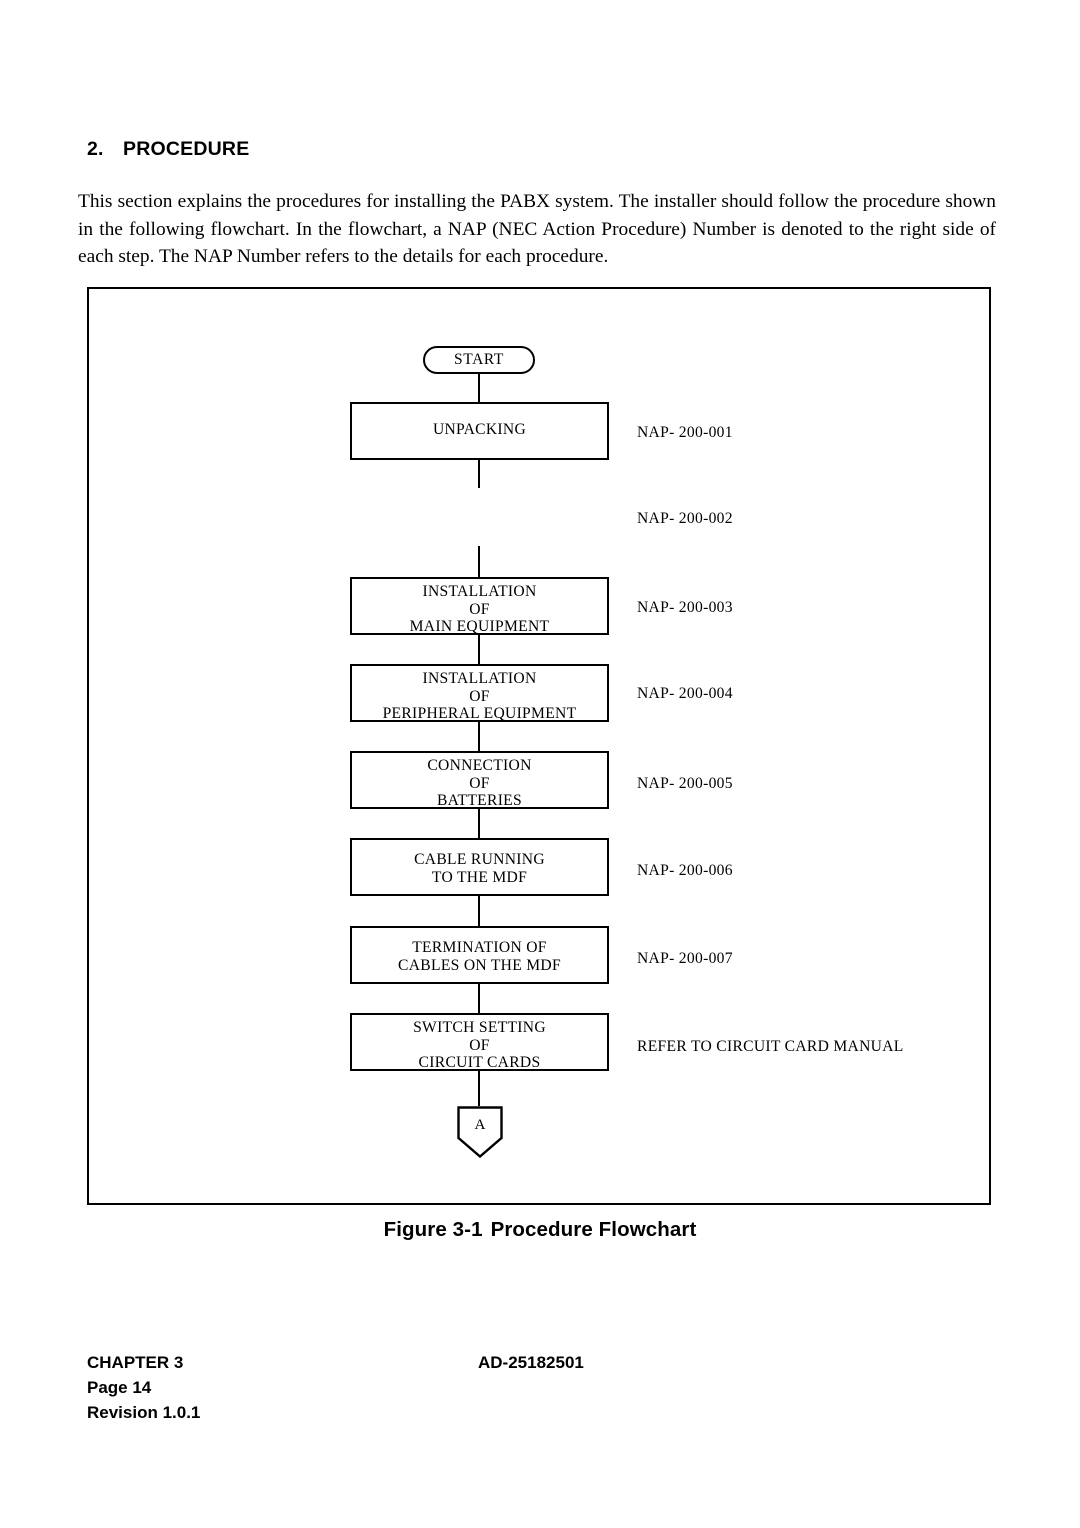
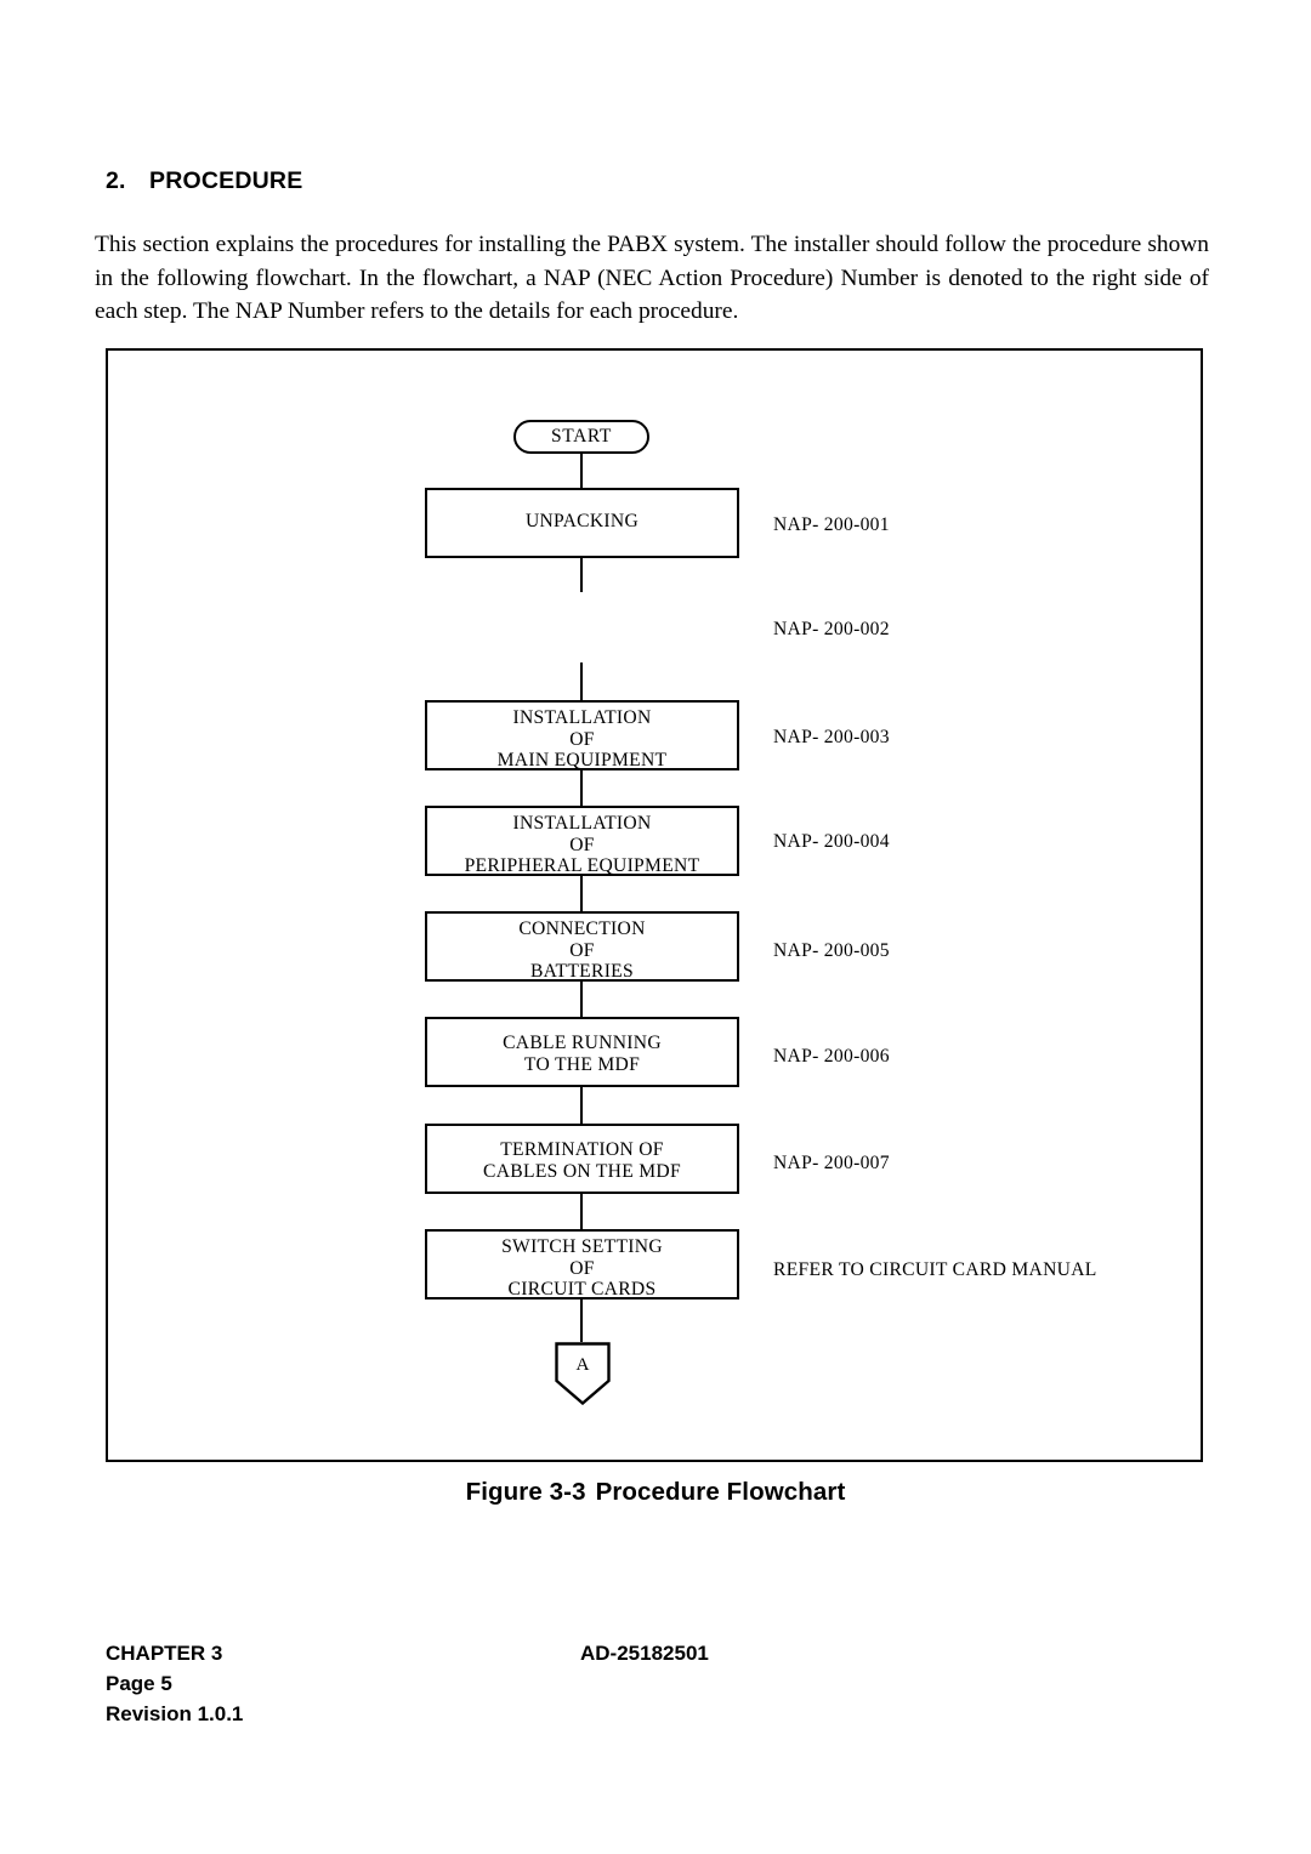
  2. PROCEDURE
  This section explains the procedures for installing the PABX system. The installer should follow the procedure shown in the following flowchart. In the flowchart, a NAP (NEC Action Procedure) Number is denoted to the right side of each step. The NAP Number refers to the details for each procedure.
  START
  UNPACKING
  NAP- 200-001
  NAP- 200-002
  INSTALLATION
  OF
  MAIN EQUIPMENT
  NAP- 200-003
  INSTALLATION
  OF
  PERIPHERAL EQUIPMENT
  NAP- 200-004
  CONNECTION
  OF
  BATTERIES
  NAP- 200-005
  CABLE RUNNING
  TO THE MDF
  NAP- 200-006
  TERMINATION OF
  CABLES ON THE MDF
  NAP- 200-007
  SWITCH SETTING
  OF
  CIRCUIT CARDS
  REFER TO CIRCUIT CARD MANUAL
  A
- Figure 3-1 Procedure Flowchart
+ Figure 3-3 Procedure Flowchart
  CHAPTER 3
- Page 14
+ Page 5
  Revision 1.0.1
  AD-25182501
